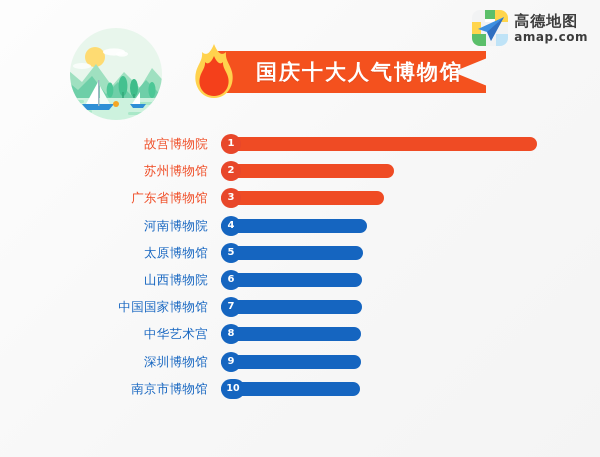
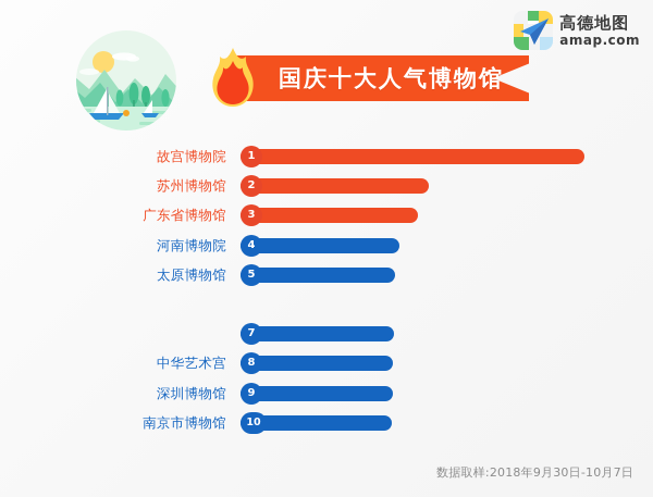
  国庆十大人气博物馆
  高德地图
  amap.com
  故宫博物院
  1
  苏州博物馆
  2
  广东省博物馆
  3
  河南博物院
  4
  太原博物馆
  5
- 山西博物院
- 6
- 中国国家博物馆
  7
  中华艺术宫
  8
  深圳博物馆
  9
  南京市博物馆
  10
+ 数据取样:2018年9月30日-10月7日
